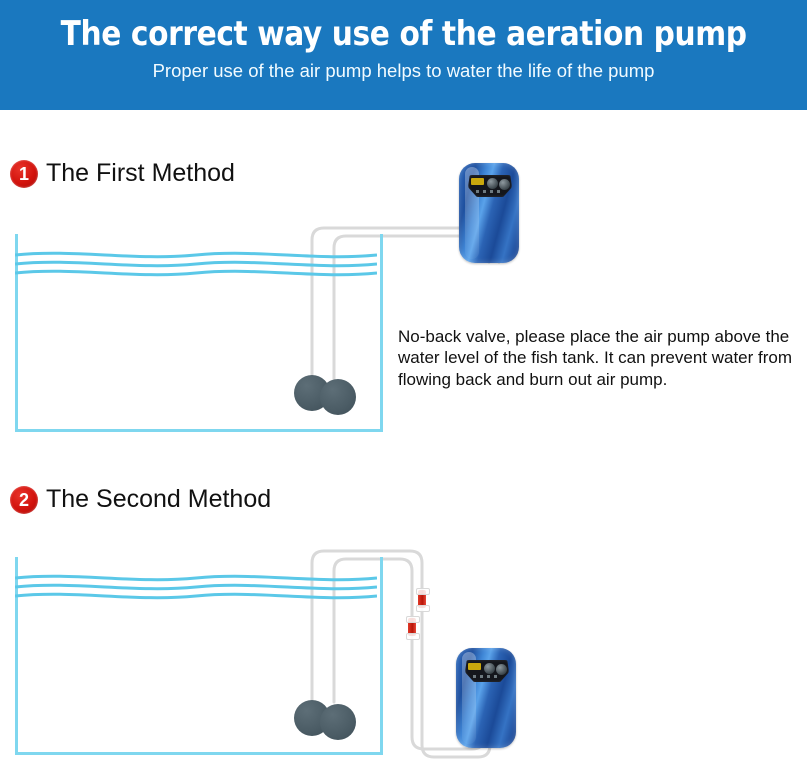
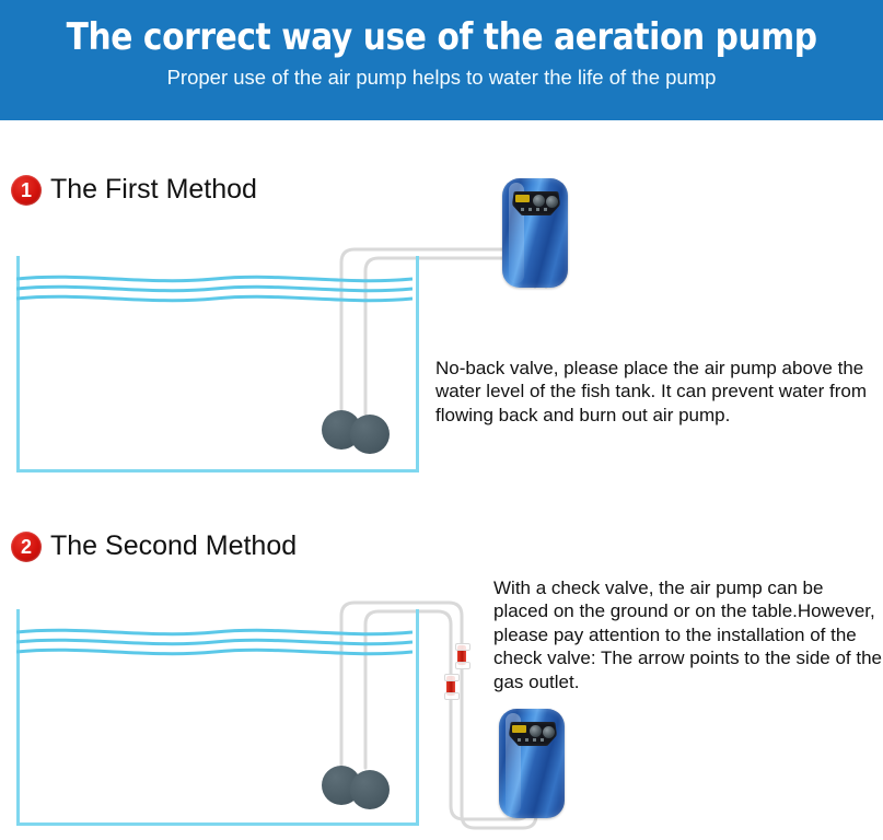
  The correct way use of the aeration pump
  Proper use of the air pump helps to water the life of the pump
  1
  The First Method
  2
  The Second Method
  No-back valve, please place the air pump above the water level of the fish tank. It can prevent water from flowing back and burn out air pump.
+ With a check valve, the air pump can be placed on the ground or on the table.However, please pay attention to the installation of the check valve: The arrow points to the side of the gas outlet.
